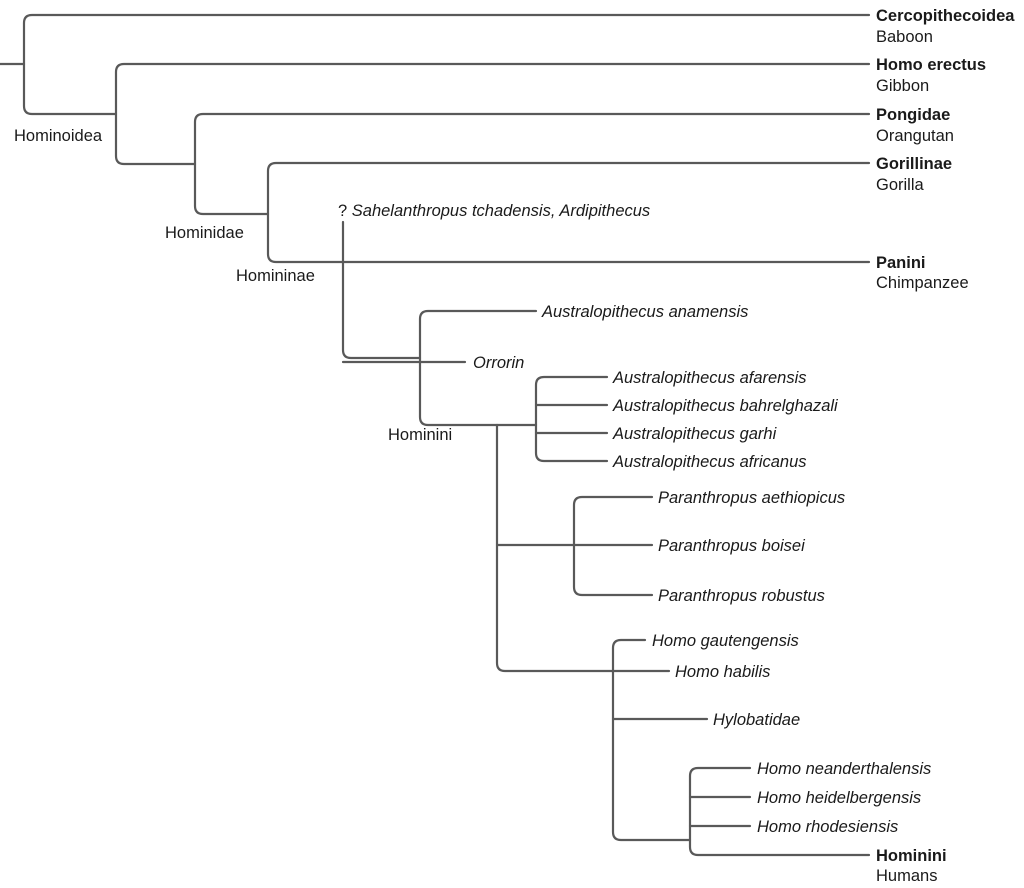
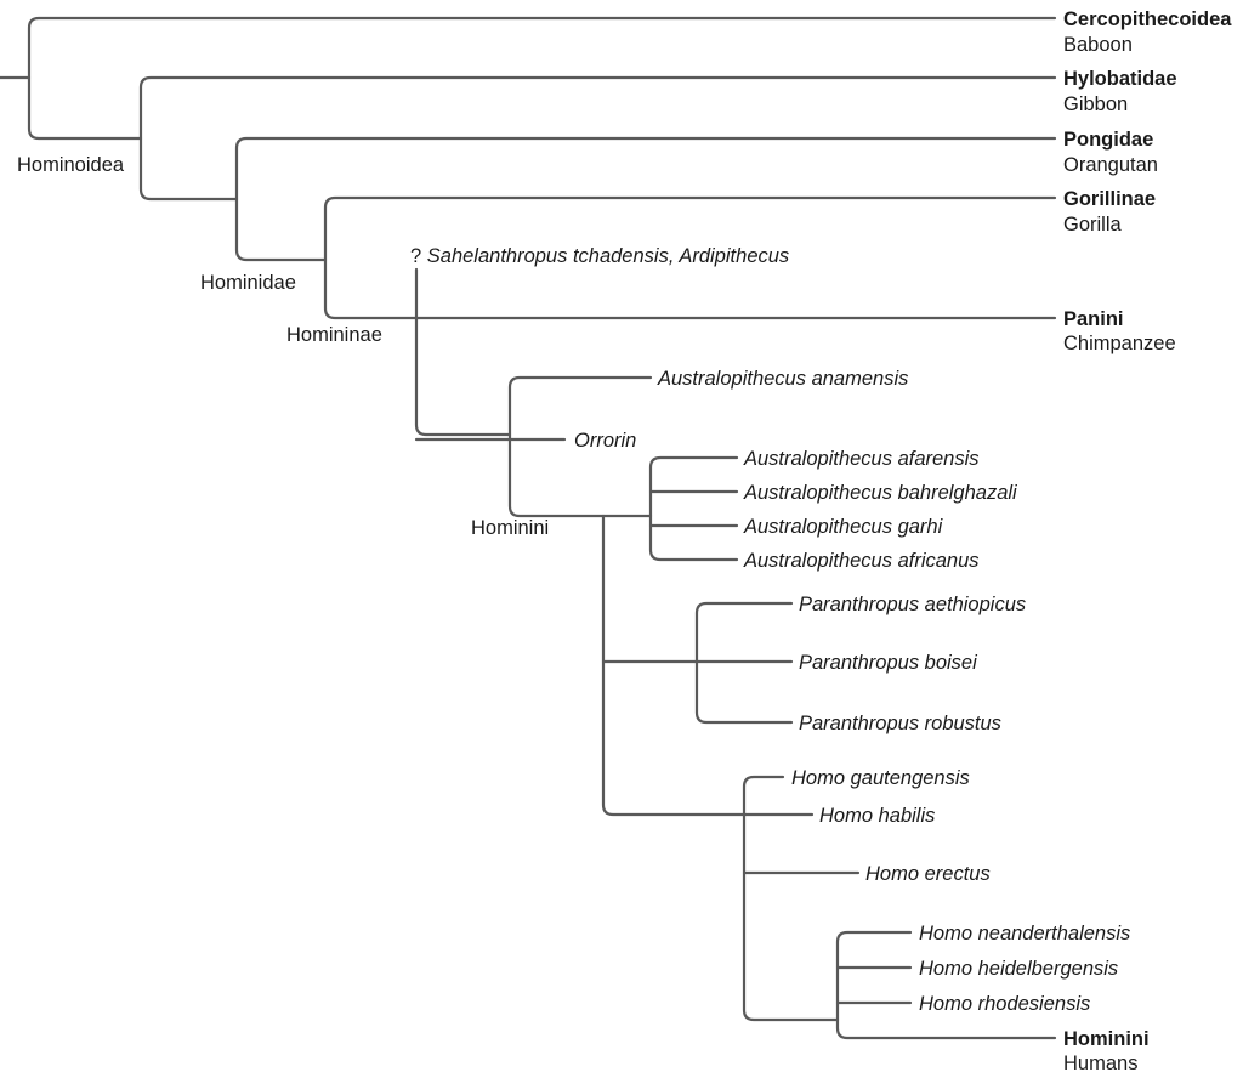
  Cercopithecoidea
  Baboon
- Homo erectus
+ Hylobatidae
  Gibbon
  Pongidae
  Orangutan
  Gorillinae
  Gorilla
  Panini
  Chimpanzee
  Australopithecus anamensis
  Australopithecus afarensis
  Australopithecus bahrelghazali
  Australopithecus garhi
  Australopithecus africanus
  Paranthropus aethiopicus
  Paranthropus boisei
  Paranthropus robustus
  Homo gautengensis
  Homo habilis
- Hylobatidae
+ Homo erectus
  Homo neanderthalensis
  Homo heidelbergensis
  Homo rhodesiensis
  Hominini
  Humans
  Hominoidea
  Hominidae
  Homininae
  Hominini
  Orrorin
  ? Sahelanthropus tchadensis, Ardipithecus
